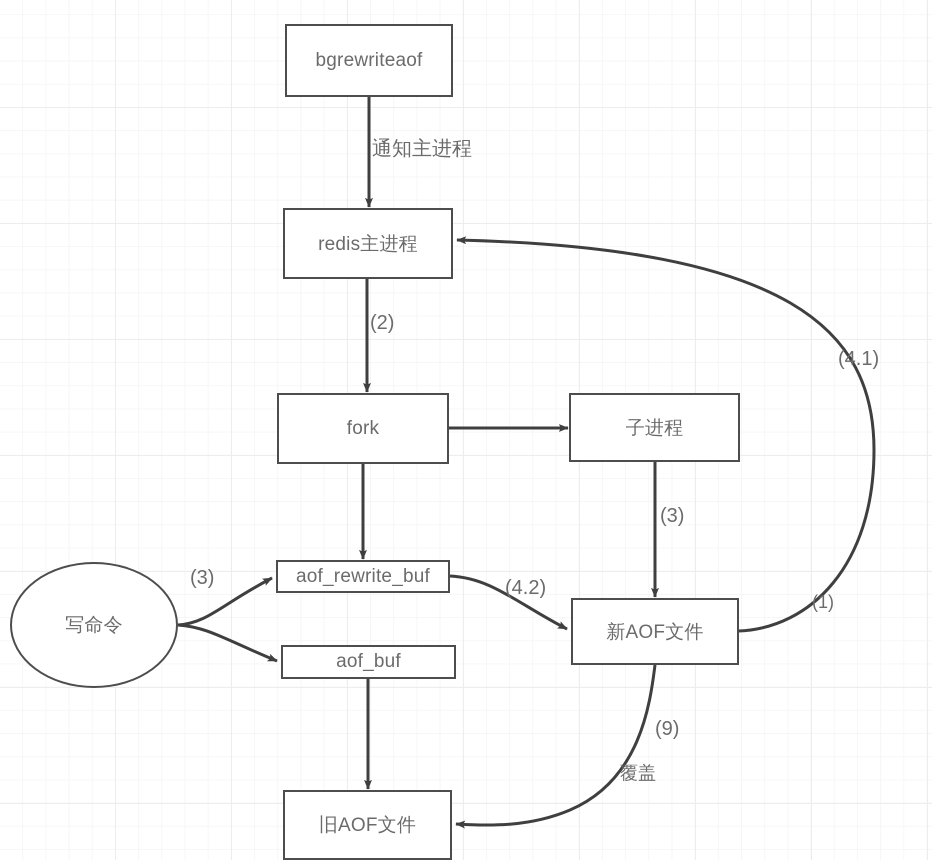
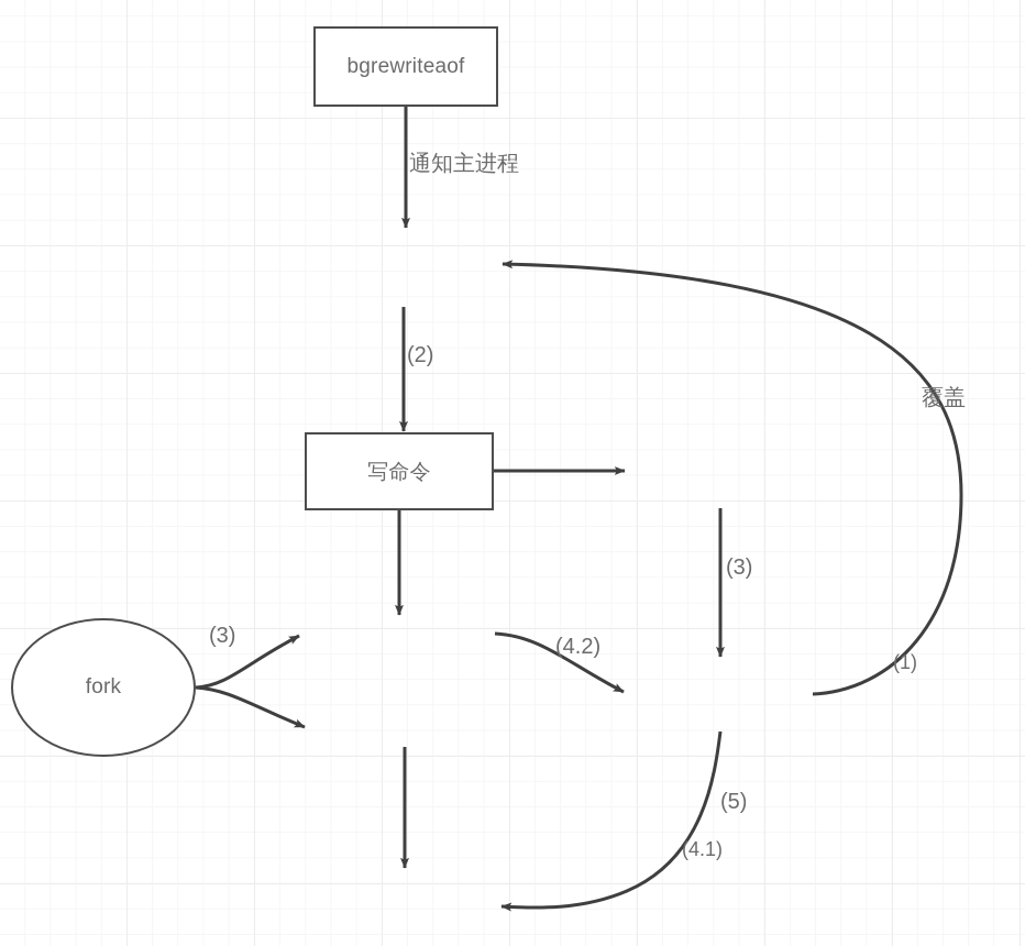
  bgrewriteaof
- redis主进程
- fork
+ 写命令
- 子进程
- aof_rewrite_buf
- aof_buf
- 写命令
+ fork
- 新AOF文件
- 旧AOF文件
  通知主进程
  (2)
  (3)
  (3)
  (4.2)
- (4.1)
+ 覆盖
  (1)
- (9)
+ (5)
- 覆盖
+ (4.1)
